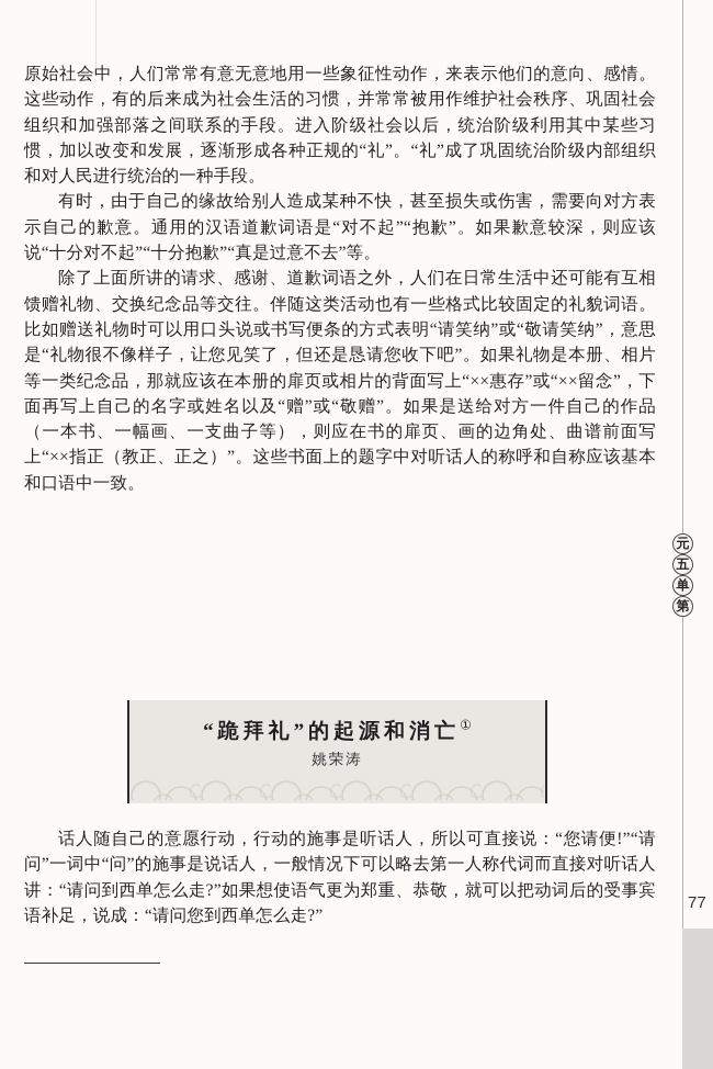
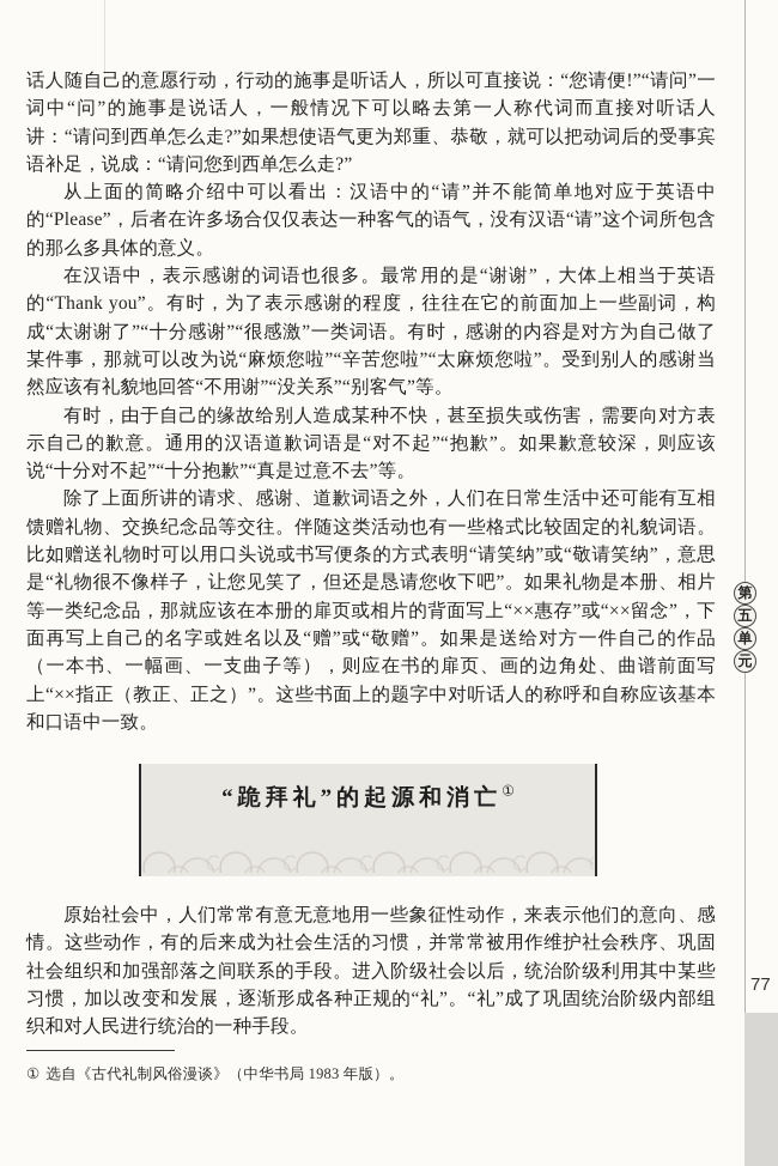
- 原始社会中，人们常常有意无意地用一些象征性动作，来表示他们的意向、感情。这些动作，有的后来成为社会生活的习惯，并常常被用作维护社会秩序、巩固社会组织和加强部落之间联系的手段。进入阶级社会以后，统治阶级利用其中某些习惯，加以改变和发展，逐渐形成各种正规的“礼”。“礼”成了巩固统治阶级内部组织和对人民进行统治的一种手段。
+ 话人随自己的意愿行动，行动的施事是听话人，所以可直接说：“您请便!”“请问”一词中“问”的施事是说话人，一般情况下可以略去第一人称代词而直接对听话人讲：“请问到西单怎么走?”如果想使语气更为郑重、恭敬，就可以把动词后的受事宾语补足，说成：“请问您到西单怎么走?”
+ 从上面的简略介绍中可以看出：汉语中的“请”并不能简单地对应于英语中的“Please”，后者在许多场合仅仅表达一种客气的语气，没有汉语“请”这个词所包含的那么多具体的意义。
+ 在汉语中，表示感谢的词语也很多。最常用的是“谢谢”，大体上相当于英语的“Thank you”。有时，为了表示感谢的程度，往往在它的前面加上一些副词，构成“太谢谢了”“十分感谢”“很感激”一类词语。有时，感谢的内容是对方为自己做了某件事，那就可以改为说“麻烦您啦”“辛苦您啦”“太麻烦您啦”。受到别人的感谢当然应该有礼貌地回答“不用谢”“没关系”“别客气”等。
  有时，由于自己的缘故给别人造成某种不快，甚至损失或伤害，需要向对方表示自己的歉意。通用的汉语道歉词语是“对不起”“抱歉”。如果歉意较深，则应该说“十分对不起”“十分抱歉”“真是过意不去”等。
  除了上面所讲的请求、感谢、道歉词语之外，人们在日常生活中还可能有互相馈赠礼物、交换纪念品等交往。伴随这类活动也有一些格式比较固定的礼貌词语。比如赠送礼物时可以用口头说或书写便条的方式表明“请笑纳”或“敬请笑纳”，意思是“礼物很不像样子，让您见笑了，但还是恳请您收下吧”。如果礼物是本册、相片等一类纪念品，那就应该在本册的扉页或相片的背面写上“××惠存”或“××留念”，下面再写上自己的名字或姓名以及“赠”或“敬赠”。如果是送给对方一件自己的作品（一本书、一幅画、一支曲子等），则应在书的扉页、画的边角处、曲谱前面写上“××指正（教正、正之）”。这些书面上的题字中对听话人的称呼和自称应该基本和口语中一致。
  “跪拜礼”的起源和消亡①
- 姚荣涛
- 话人随自己的意愿行动，行动的施事是听话人，所以可直接说：“您请便!”“请问”一词中“问”的施事是说话人，一般情况下可以略去第一人称代词而直接对听话人讲：“请问到西单怎么走?”如果想使语气更为郑重、恭敬，就可以把动词后的受事宾语补足，说成：“请问您到西单怎么走?”
+ 原始社会中，人们常常有意无意地用一些象征性动作，来表示他们的意向、感情。这些动作，有的后来成为社会生活的习惯，并常常被用作维护社会秩序、巩固社会组织和加强部落之间联系的手段。进入阶级社会以后，统治阶级利用其中某些习惯，加以改变和发展，逐渐形成各种正规的“礼”。“礼”成了巩固统治阶级内部组织和对人民进行统治的一种手段。
+ ① 选自《古代礼制风俗漫谈》（中华书局 1983 年版）。
- 元
+ 第
  五
  单
- 第
+ 元
  77
